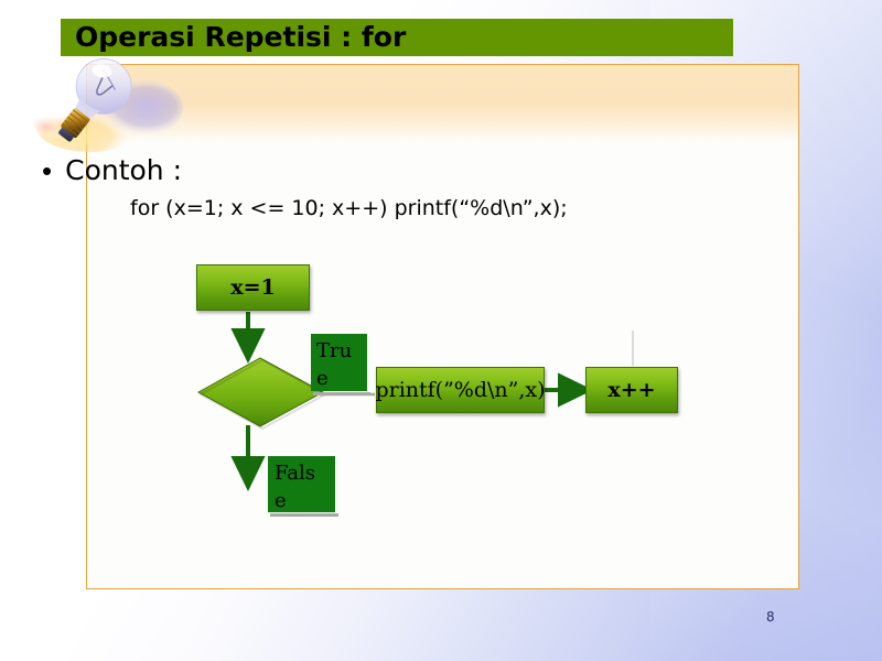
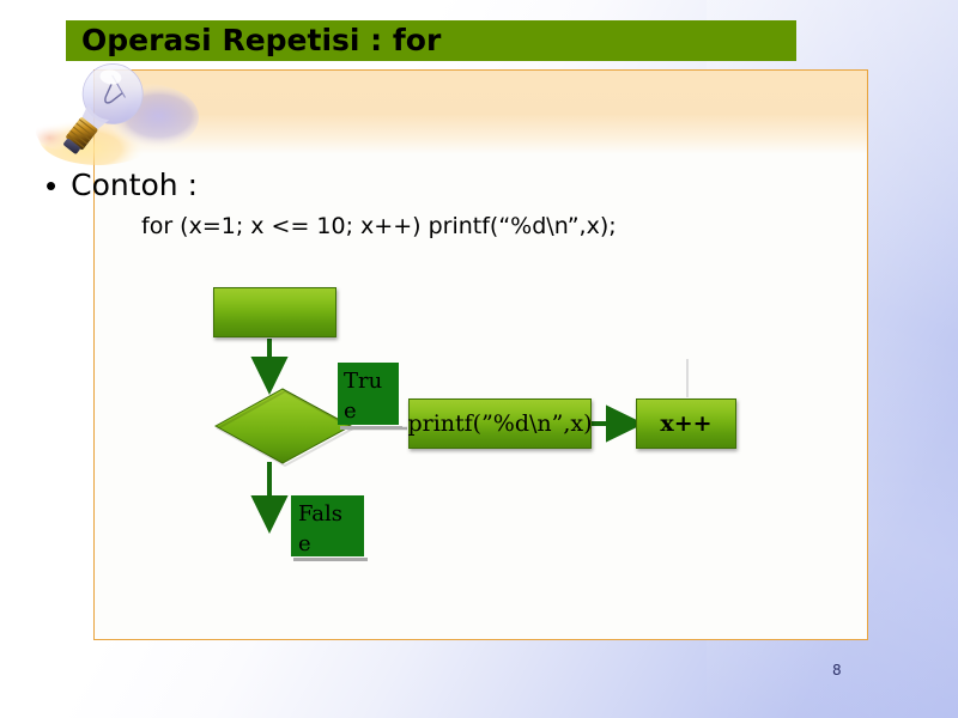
  Operasi Repetisi : for
  •
  Contoh :
  for (x=1; x <= 10; x++) printf(“%d\n”,x);
- x=1
  printf(”%d\n”,x)
  x++
  True
  False
  8
